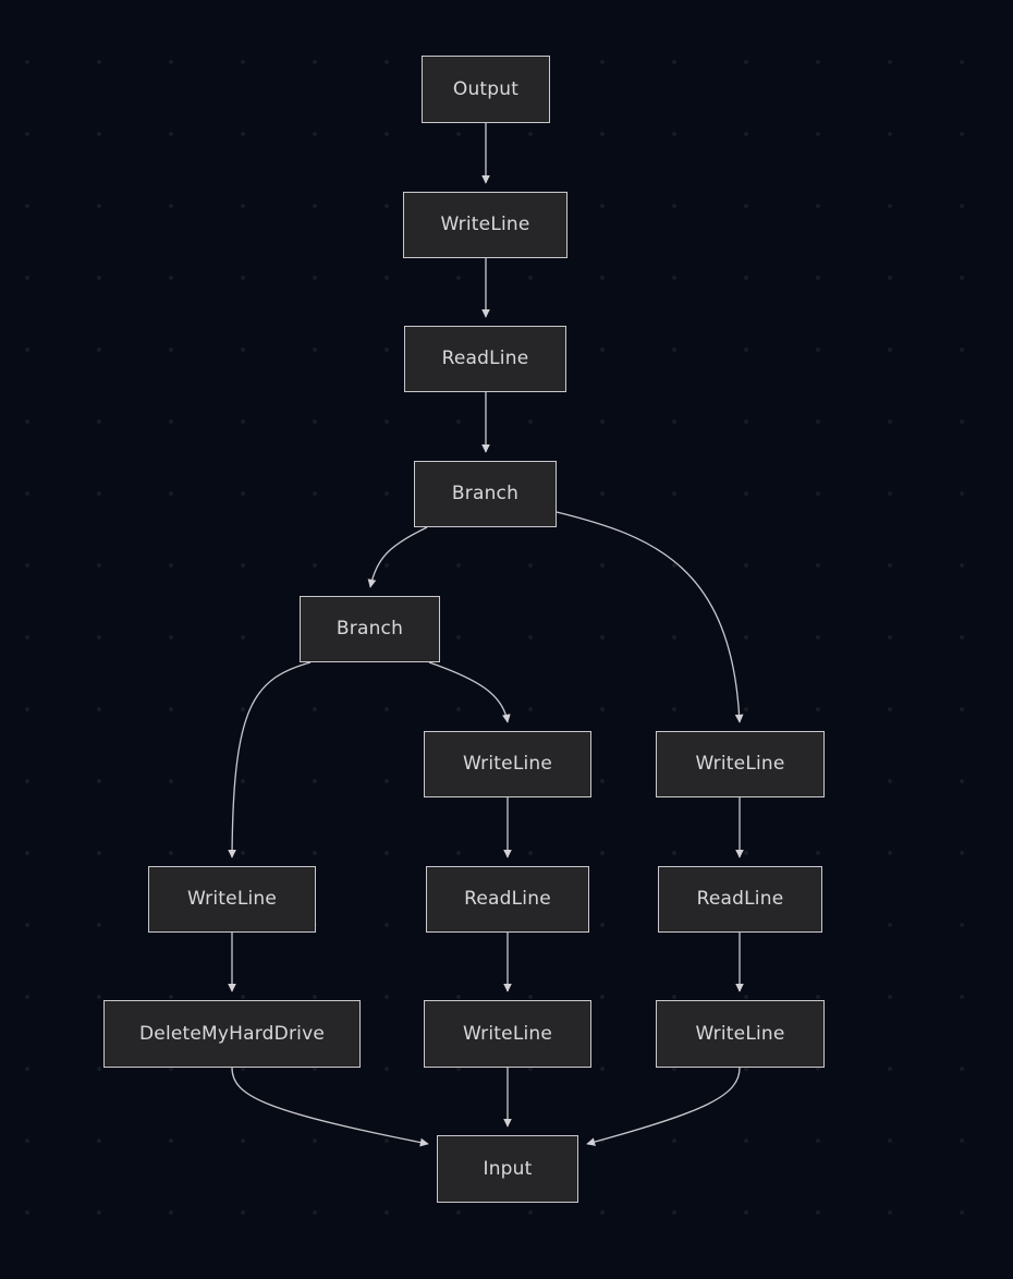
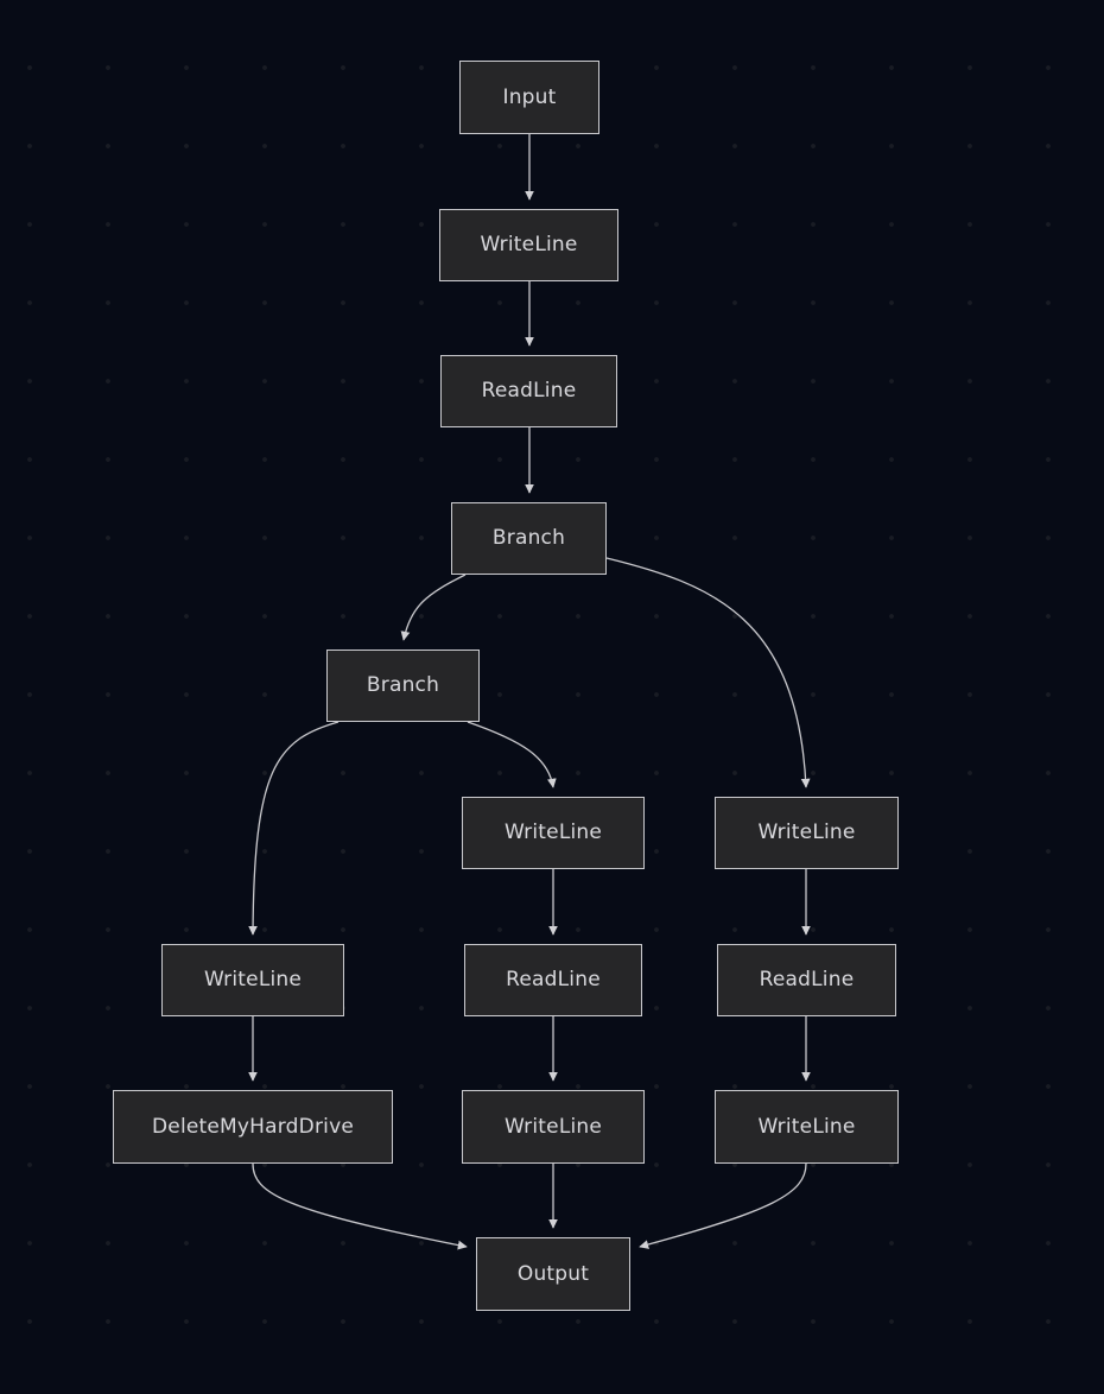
- Output
+ Input
  WriteLine
  ReadLine
  Branch
  Branch
  WriteLine
  WriteLine
  WriteLine
  ReadLine
  ReadLine
  DeleteMyHardDrive
  WriteLine
  WriteLine
- Input
+ Output
